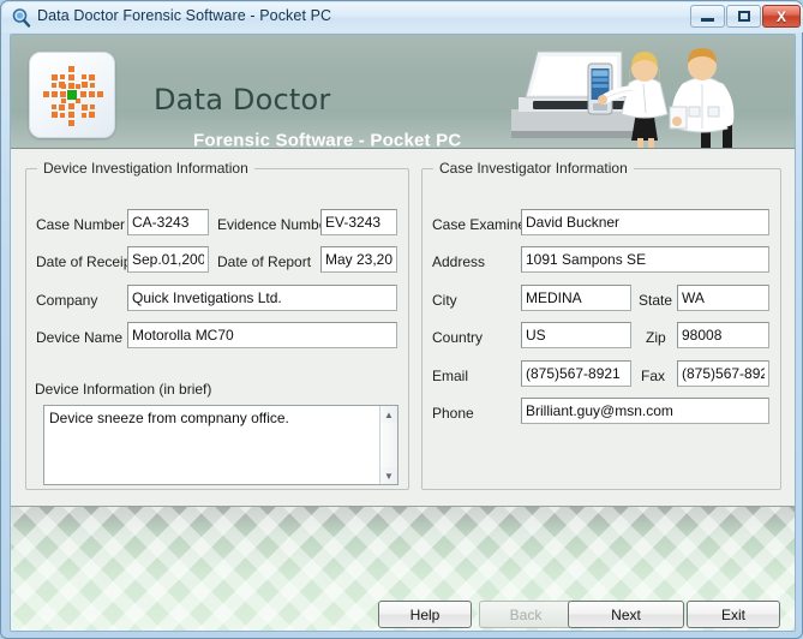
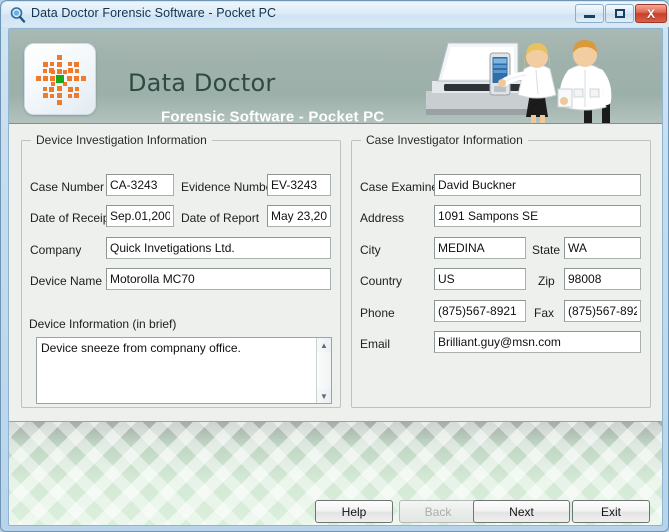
  Data Doctor Forensic Software - Pocket PC
  X
  Data Doctor
  Forensic Software - Pocket PC
  Device Investigation Information
  Case Number
  CA-3243
  Evidence Numb
  EV-3243
  Date of Recei
  Sep.01,200
  Date of Report
  May 23,20
  Company
  Quick Invetigations Ltd.
  Device Name
  Motorolla MC70
  Device Information (in brief)
  Device sneeze from compnany office.
  ▲
  ▼
  Case Investigator Information
  Case Examin
  David Buckner
  Address
  1091 Sampons SE
  City
  MEDINA
  State
  WA
  Country
  US
  Zip
  98008
- Email
+ Phone
  (875)567-8921
  Fax
  (875)567-892
- Phone
+ Email
  Brilliant.guy@msn.com
  Help
  Back
  Next
  Exit
